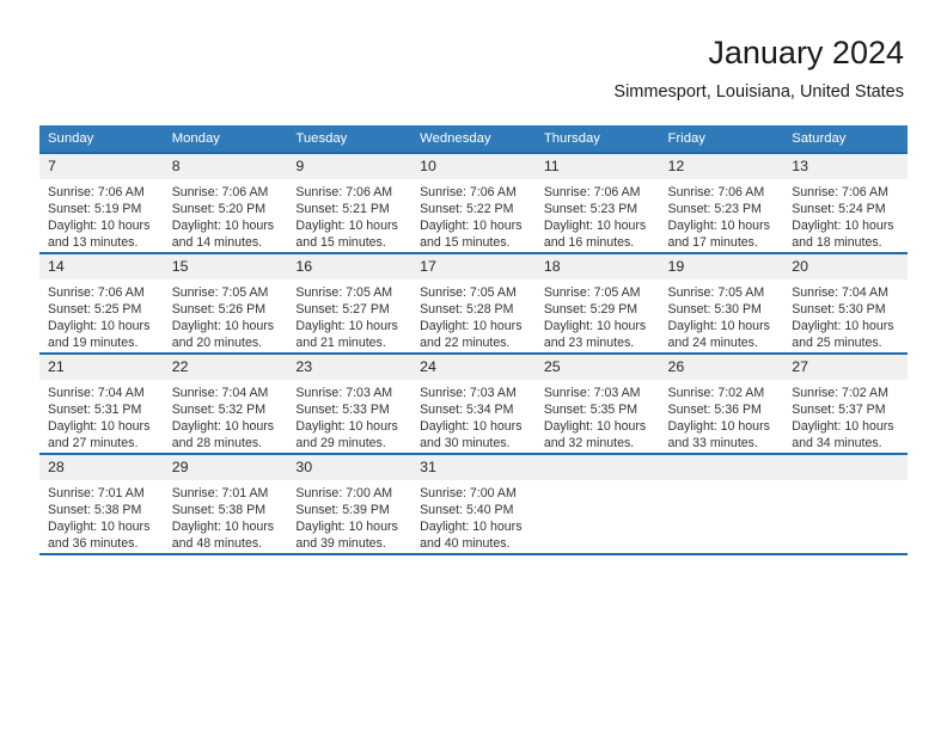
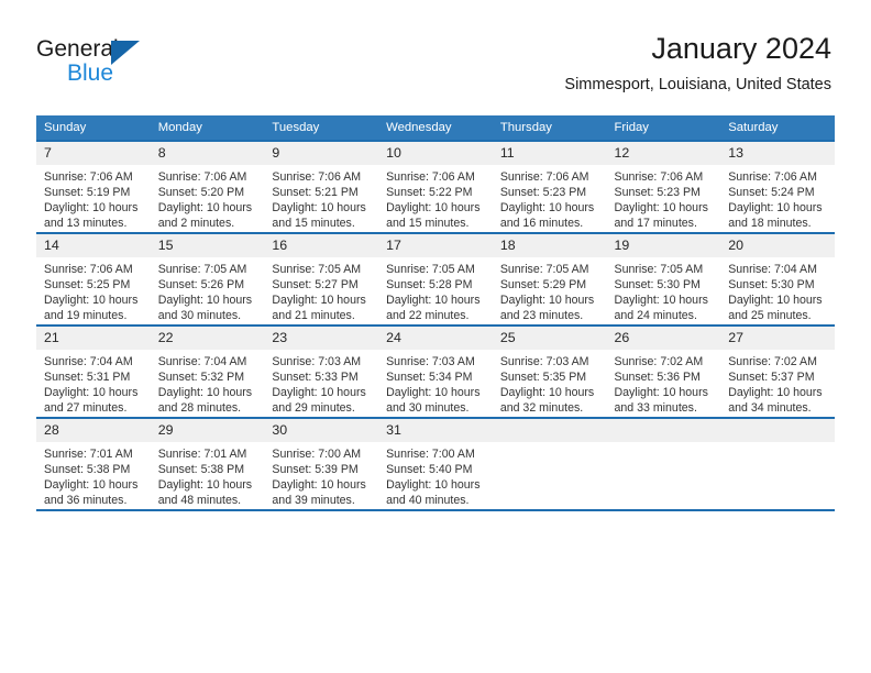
+ General
+ Blue
  January 2024
  Simmesport, Louisiana, United States
  Sunday	Monday	Tuesday	Wednesday	Thursday	Friday	Saturday
- 7Sunrise: 7:06 AMSunset: 5:19 PMDaylight: 10 hoursand 13 minutes.	8Sunrise: 7:06 AMSunset: 5:20 PMDaylight: 10 hoursand 14 minutes.	9Sunrise: 7:06 AMSunset: 5:21 PMDaylight: 10 hoursand 15 minutes.	10Sunrise: 7:06 AMSunset: 5:22 PMDaylight: 10 hoursand 15 minutes.	11Sunrise: 7:06 AMSunset: 5:23 PMDaylight: 10 hoursand 16 minutes.	12Sunrise: 7:06 AMSunset: 5:23 PMDaylight: 10 hoursand 17 minutes.	13Sunrise: 7:06 AMSunset: 5:24 PMDaylight: 10 hoursand 18 minutes.
+ 7Sunrise: 7:06 AMSunset: 5:19 PMDaylight: 10 hoursand 13 minutes.	8Sunrise: 7:06 AMSunset: 5:20 PMDaylight: 10 hoursand 2 minutes.	9Sunrise: 7:06 AMSunset: 5:21 PMDaylight: 10 hoursand 15 minutes.	10Sunrise: 7:06 AMSunset: 5:22 PMDaylight: 10 hoursand 15 minutes.	11Sunrise: 7:06 AMSunset: 5:23 PMDaylight: 10 hoursand 16 minutes.	12Sunrise: 7:06 AMSunset: 5:23 PMDaylight: 10 hoursand 17 minutes.	13Sunrise: 7:06 AMSunset: 5:24 PMDaylight: 10 hoursand 18 minutes.
- 14Sunrise: 7:06 AMSunset: 5:25 PMDaylight: 10 hoursand 19 minutes.	15Sunrise: 7:05 AMSunset: 5:26 PMDaylight: 10 hoursand 20 minutes.	16Sunrise: 7:05 AMSunset: 5:27 PMDaylight: 10 hoursand 21 minutes.	17Sunrise: 7:05 AMSunset: 5:28 PMDaylight: 10 hoursand 22 minutes.	18Sunrise: 7:05 AMSunset: 5:29 PMDaylight: 10 hoursand 23 minutes.	19Sunrise: 7:05 AMSunset: 5:30 PMDaylight: 10 hoursand 24 minutes.	20Sunrise: 7:04 AMSunset: 5:30 PMDaylight: 10 hoursand 25 minutes.
+ 14Sunrise: 7:06 AMSunset: 5:25 PMDaylight: 10 hoursand 19 minutes.	15Sunrise: 7:05 AMSunset: 5:26 PMDaylight: 10 hoursand 30 minutes.	16Sunrise: 7:05 AMSunset: 5:27 PMDaylight: 10 hoursand 21 minutes.	17Sunrise: 7:05 AMSunset: 5:28 PMDaylight: 10 hoursand 22 minutes.	18Sunrise: 7:05 AMSunset: 5:29 PMDaylight: 10 hoursand 23 minutes.	19Sunrise: 7:05 AMSunset: 5:30 PMDaylight: 10 hoursand 24 minutes.	20Sunrise: 7:04 AMSunset: 5:30 PMDaylight: 10 hoursand 25 minutes.
  21Sunrise: 7:04 AMSunset: 5:31 PMDaylight: 10 hoursand 27 minutes.	22Sunrise: 7:04 AMSunset: 5:32 PMDaylight: 10 hoursand 28 minutes.	23Sunrise: 7:03 AMSunset: 5:33 PMDaylight: 10 hoursand 29 minutes.	24Sunrise: 7:03 AMSunset: 5:34 PMDaylight: 10 hoursand 30 minutes.	25Sunrise: 7:03 AMSunset: 5:35 PMDaylight: 10 hoursand 32 minutes.	26Sunrise: 7:02 AMSunset: 5:36 PMDaylight: 10 hoursand 33 minutes.	27Sunrise: 7:02 AMSunset: 5:37 PMDaylight: 10 hoursand 34 minutes.
  28Sunrise: 7:01 AMSunset: 5:38 PMDaylight: 10 hoursand 36 minutes.	29Sunrise: 7:01 AMSunset: 5:38 PMDaylight: 10 hoursand 48 minutes.	30Sunrise: 7:00 AMSunset: 5:39 PMDaylight: 10 hoursand 39 minutes.	31Sunrise: 7:00 AMSunset: 5:40 PMDaylight: 10 hoursand 40 minutes.
